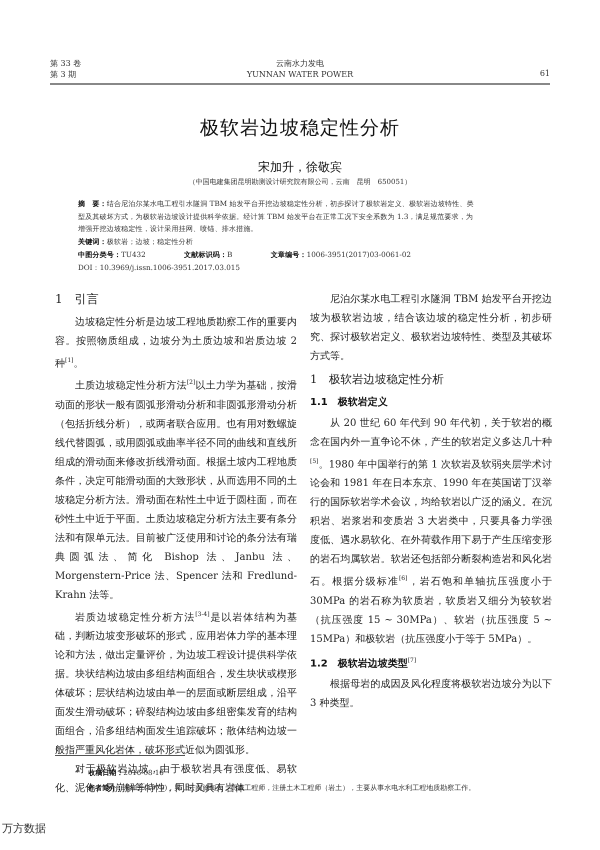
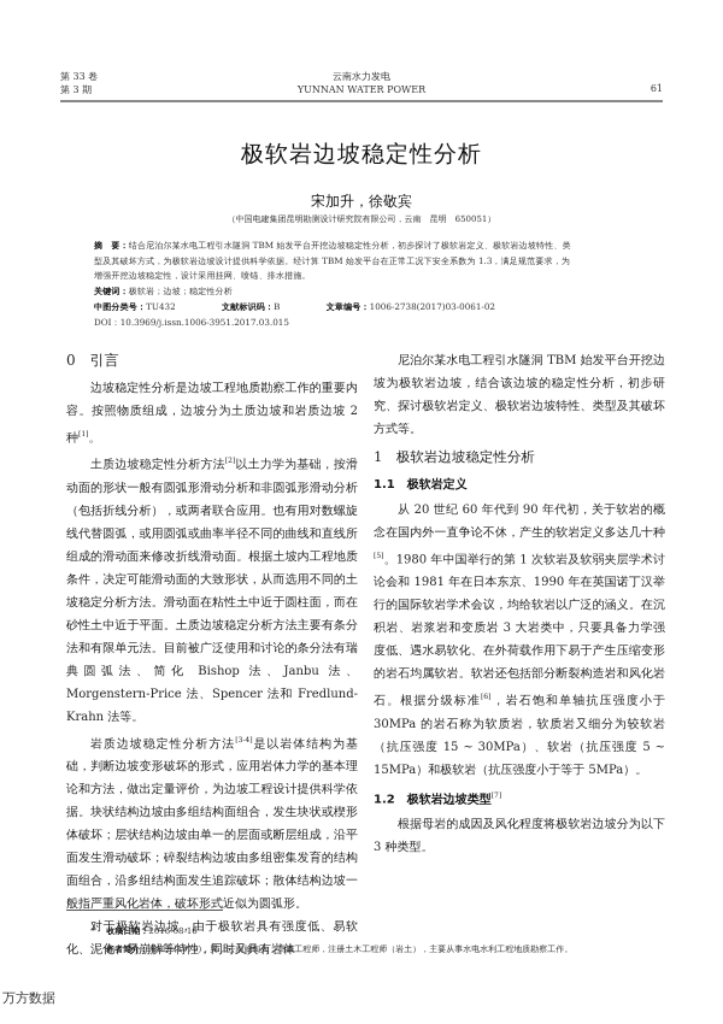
  第 33 卷
  第 3 期
  云南水力发电
  YUNNAN WATER POWER
  61
  极软岩边坡稳定性分析
  宋加升，徐敬宾
  （中国电建集团昆明勘测设计研究院有限公司，云南 昆明 650051）
  摘 要：结合尼泊尔某水电工程引水隧洞 TBM 始发平台开挖边坡稳定性分析，初步探讨了极软岩定义、极软岩边坡特性、类型及其破坏方式，为极软岩边坡设计提供科学依据。经计算 TBM 始发平台在正常工况下安全系数为 1.3，满足规范要求，为增强开挖边坡稳定性，设计采用挂网、喷锚、排水措施。
  关键词：极软岩；边坡；稳定性分析
- 中图分类号：TU432 文献标识码：B 文章编号：1006-3951(2017)03-0061-02
+ 中图分类号：TU432 文献标识码：B 文章编号：1006-2738(2017)03-0061-02
  DOI：10.3969/j.issn.1006-3951.2017.03.015
- 1 引言
+ 0 引言
  边坡稳定性分析是边坡工程地质勘察工作的重要内容。按照物质组成，边坡分为土质边坡和岩质边坡 2 种 。
  土质边坡稳定性分析方法 以土力学为基础，按滑动面的形状一般有圆弧形滑动分析和非圆弧形滑动分析（包括折线分析），或两者联合应用。也有用对数螺旋线代替圆弧，或用圆弧或曲率半径不同的曲线和直线所组成的滑动面来修改折线滑动面。根据土坡内工程地质条件，决定可能滑动面的大致形状，从而选用不同的土坡稳定分析方法。滑动面在粘性土中近于圆柱面，而在砂性土中近于平面。土质边坡稳定分析方法主要有条分法和有限单元法。目前被广泛使用和讨论的条分法有瑞典圆弧法、简化 Bishop 法、Janbu 法、Morgenstern-Price 法、Spencer 法和 Fredlund-Krahn 法等。
  岩质边坡稳定性分析方法 是以岩体结构为基础，判断边坡变形破坏的形式，应用岩体力学的基本理论和方法，做出定量评价，为边坡工程设计提供科学依据。块状结构边坡由多组结构面组合，发生块状或楔形体破坏；层状结构边坡由单一的层面或断层组成，沿平面发生滑动破坏；碎裂结构边坡由多组密集发育的结构面组合，沿多组结构面发生追踪破坏；散体结构边坡一般指严重风化岩体，破坏形式近似为圆弧形。
  对于极软岩边坡，由于极软岩具有强度低、易软化、泥化、易崩解等特性，同时又具有岩体
  尼泊尔某水电工程引水隧洞 TBM 始发平台开挖边坡为极软岩边坡，结合该边坡的稳定性分析，初步研究、探讨极软岩定义、极软岩边坡特性、类型及其破坏方式等。
  1 极软岩边坡稳定性分析
  1.1 极软岩定义
  从 20 世纪 60 年代到 90 年代初，关于软岩的概念在国内外一直争论不休，产生的软岩定义多达几十种。1980 年中国举行的第 1 次软岩及软弱夹层学术讨论会和 1981 年在日本东京、1990 年在英国诺丁汉举行的国际软岩学术会议，均给软岩以广泛的涵义。在沉积岩、岩浆岩和变质岩 3 大岩类中，只要具备力学强度低、遇水易软化、在外荷载作用下易于产生压缩变形的岩石均属软岩。软岩还包括部分断裂构造岩和风化岩石。根据分级标准 ，岩石饱和单轴抗压强度小于 30MPa 的岩石称为软质岩，软质岩又细分为较软岩（抗压强度 15 ~ 30MPa）、软岩（抗压强度 5 ~ 15MPa）和极软岩（抗压强度小于等于 5MPa）。
  1.2 极软岩边坡类型
  根据母岩的成因及风化程度将极软岩边坡分为以下 3 种类型。
  * 收稿日期：2016-08-16
  作者简介：宋加升(1979)，男，云南施甸人，高级工程师，注册土木工程师（岩土），主要从事水电水利工程地质勘察工作。
  万方数据
